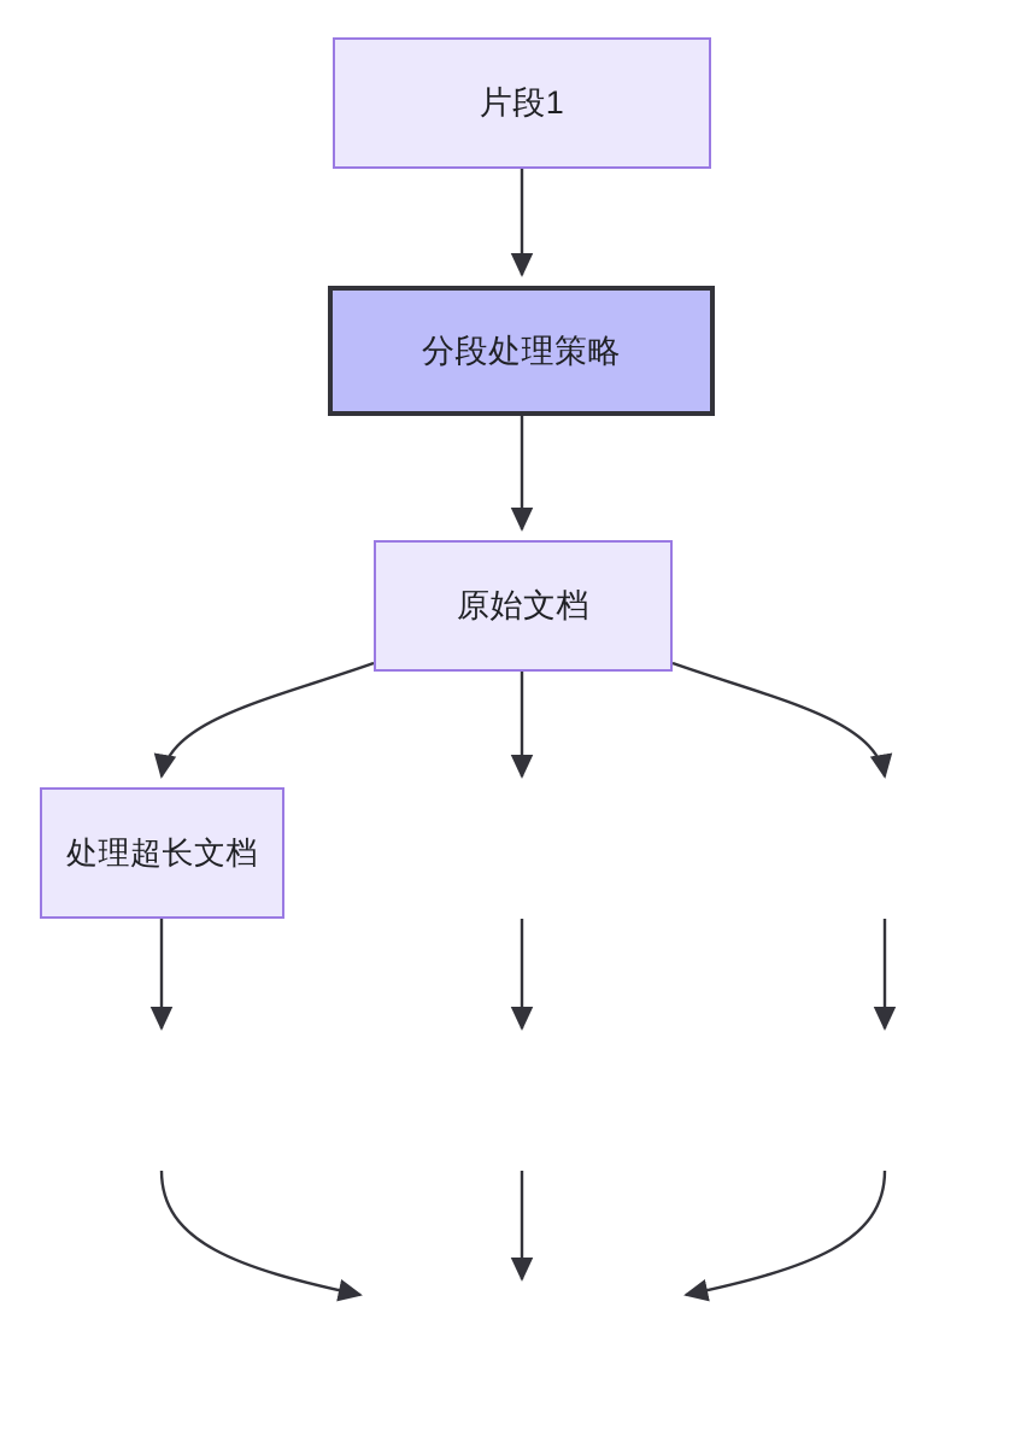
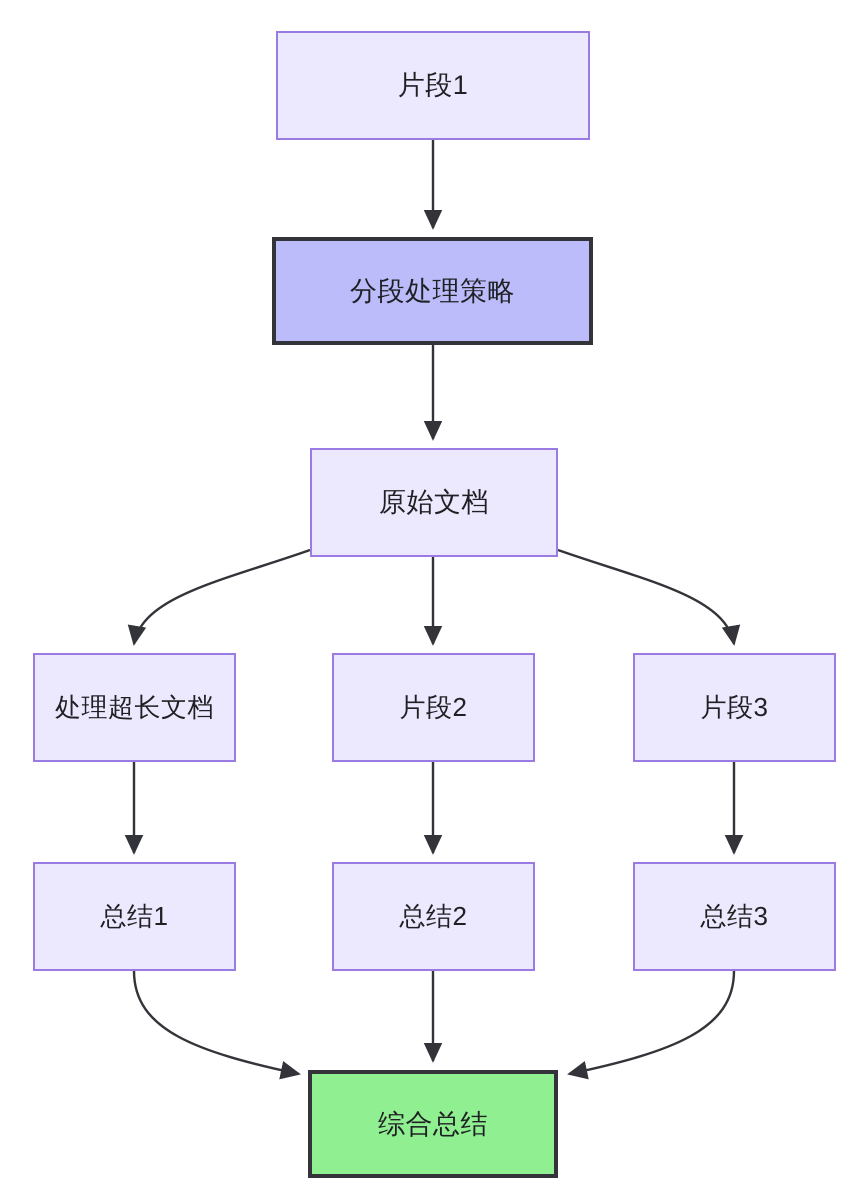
  片段1
  分段处理策略
  原始文档
  处理超长文档
+ 片段2
+ 片段3
+ 总结1
+ 总结2
+ 总结3
+ 综合总结
